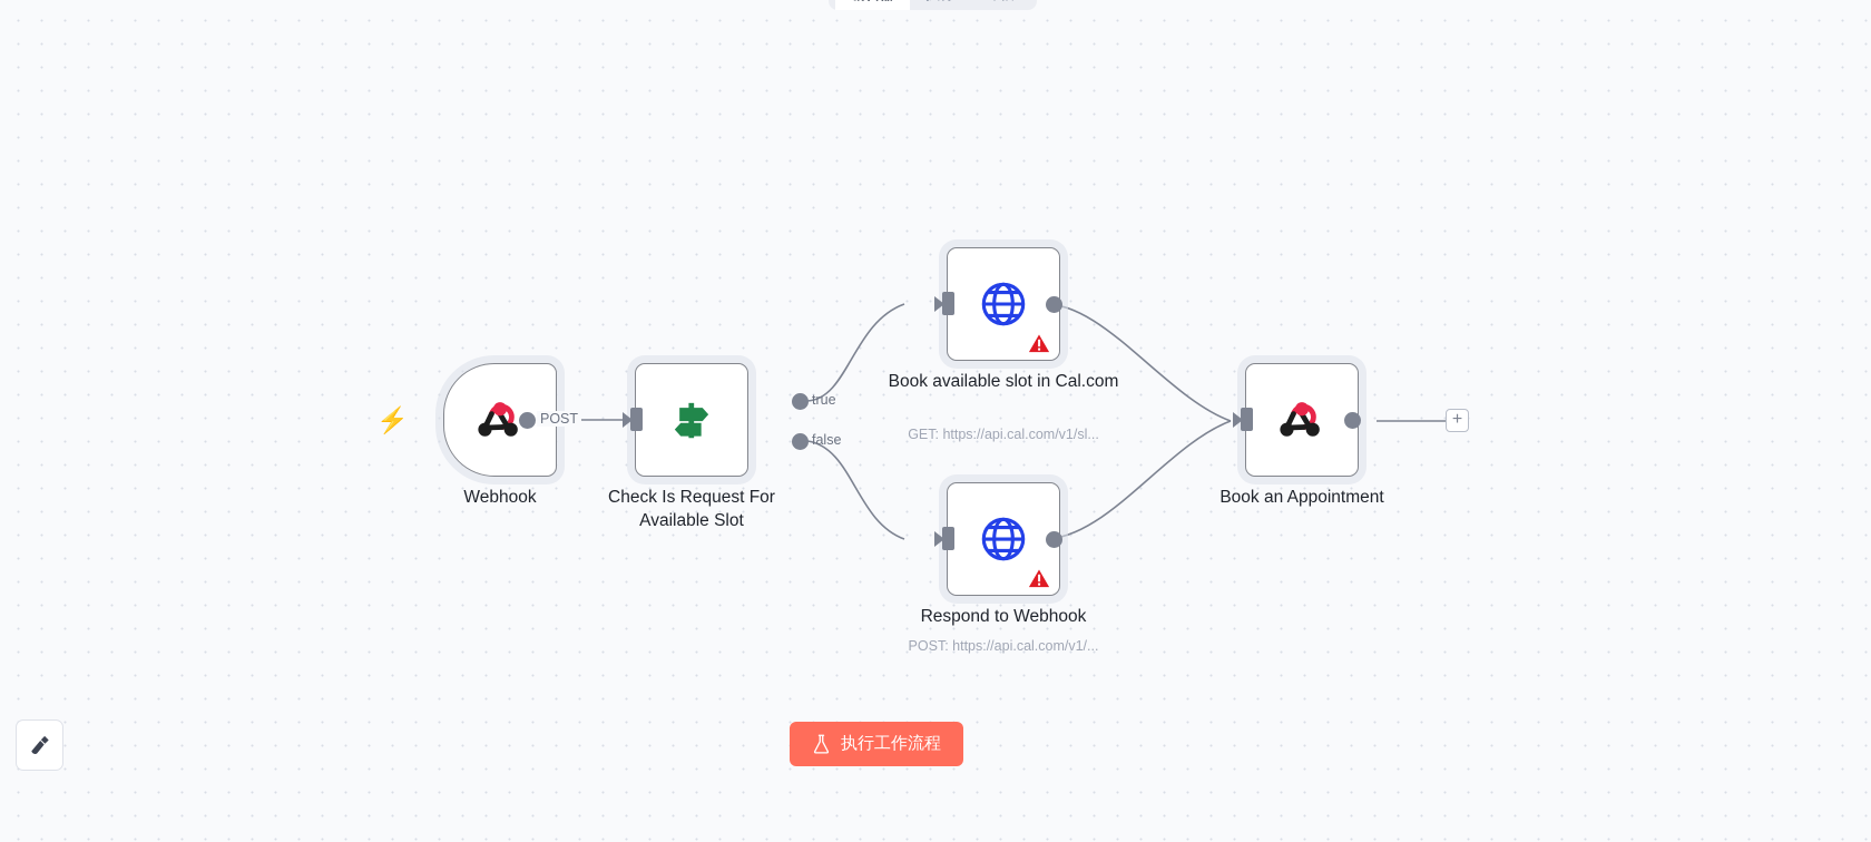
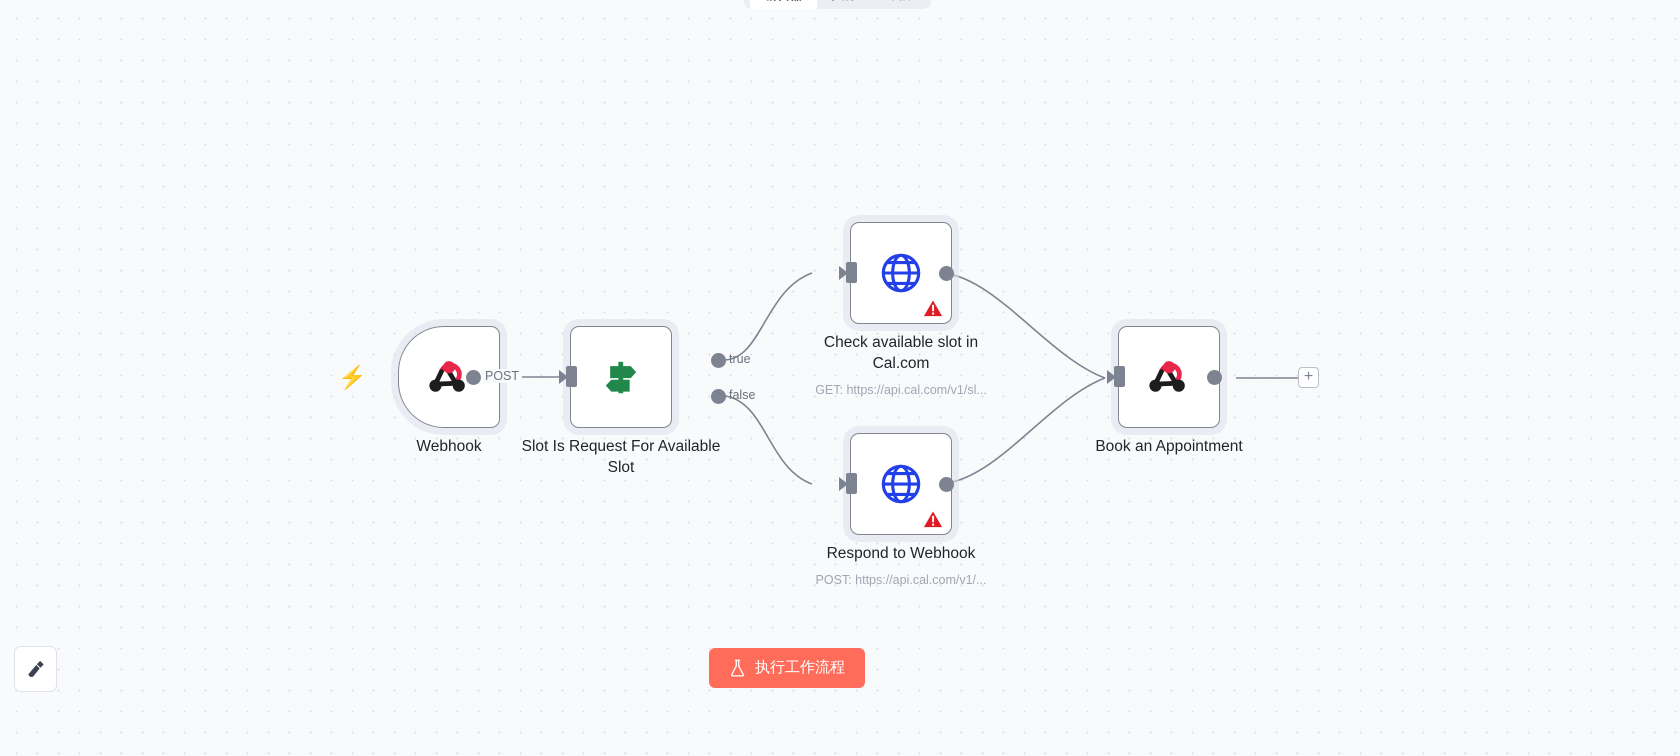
  Webhook
  ⚡
  POST
- Check Is Request For Available Slot
+ Slot Is Request For Available Slot
  true
  false
- Book available slot in Cal.com
+ Check available slot in Cal.com
  GET: https://api.cal.com/v1/sl...
  Respond to Webhook
  POST: https://api.cal.com/v1/...
  Book an Appointment
  +
  执行工作流程
